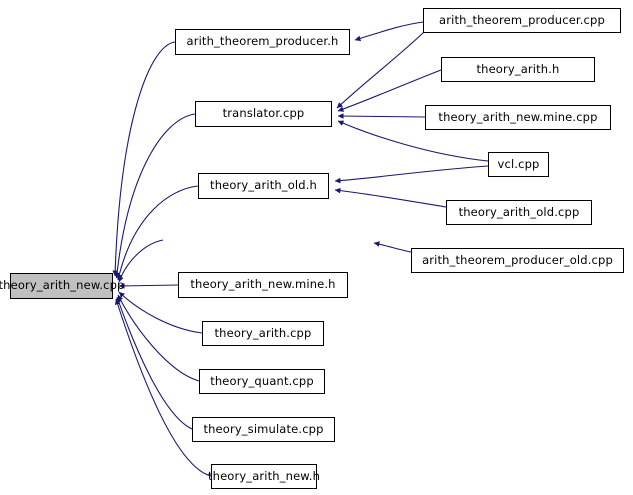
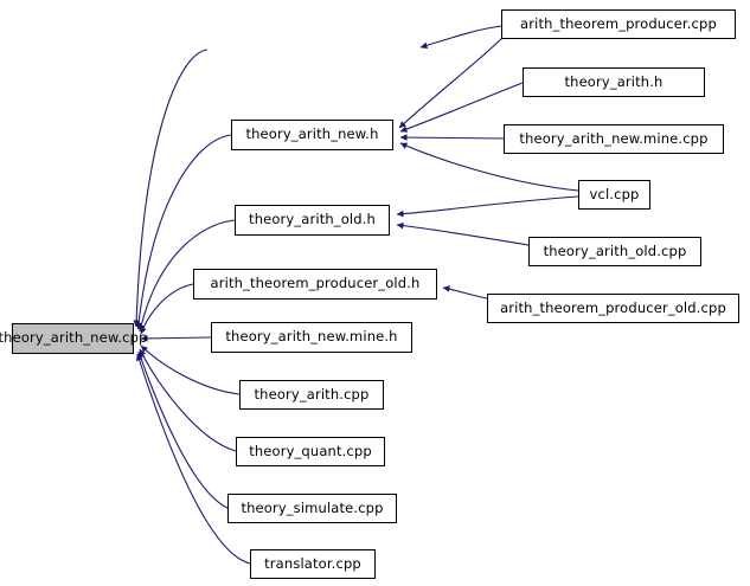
  theory_arith_new.cpp
- arith_theorem_producer.h
- translator.cpp
+ theory_arith_new.h
  theory_arith_old.h
+ arith_theorem_producer_old.h
  theory_arith_new.mine.h
  theory_arith.cpp
  theory_quant.cpp
  theory_simulate.cpp
- theory_arith_new.h
+ translator.cpp
  arith_theorem_producer.cpp
  theory_arith.h
  theory_arith_new.mine.cpp
  vcl.cpp
  theory_arith_old.cpp
  arith_theorem_producer_old.cpp
